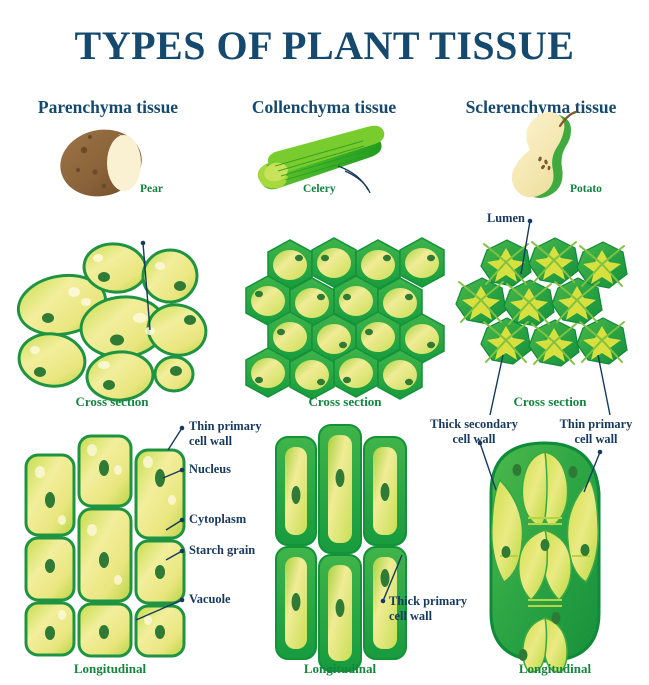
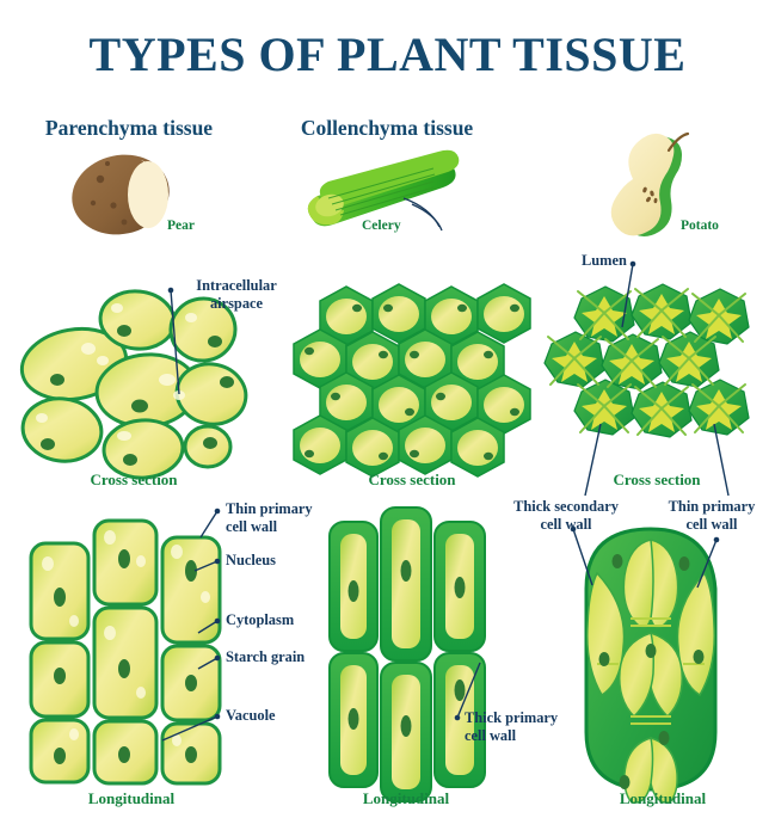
  TYPES OF PLANT TISSUE
  Parenchyma tissue
  Collenchyma tissue
- Sclerenchyma tissue
  Pear
  Celery
  Potato
+ Intracellular
+ airspace
  Lumen
  Thin primary
  cell wall
  Nucleus
  Cytoplasm
  Starch grain
  Vacuole
  Thick primary
  cell wall
  Thick secondary
  cell wall
  Thin primary
  cell wall
  Cross section
  Cross section
  Cross section
  Longitudinal
  Longitudinal
  Longitudinal
